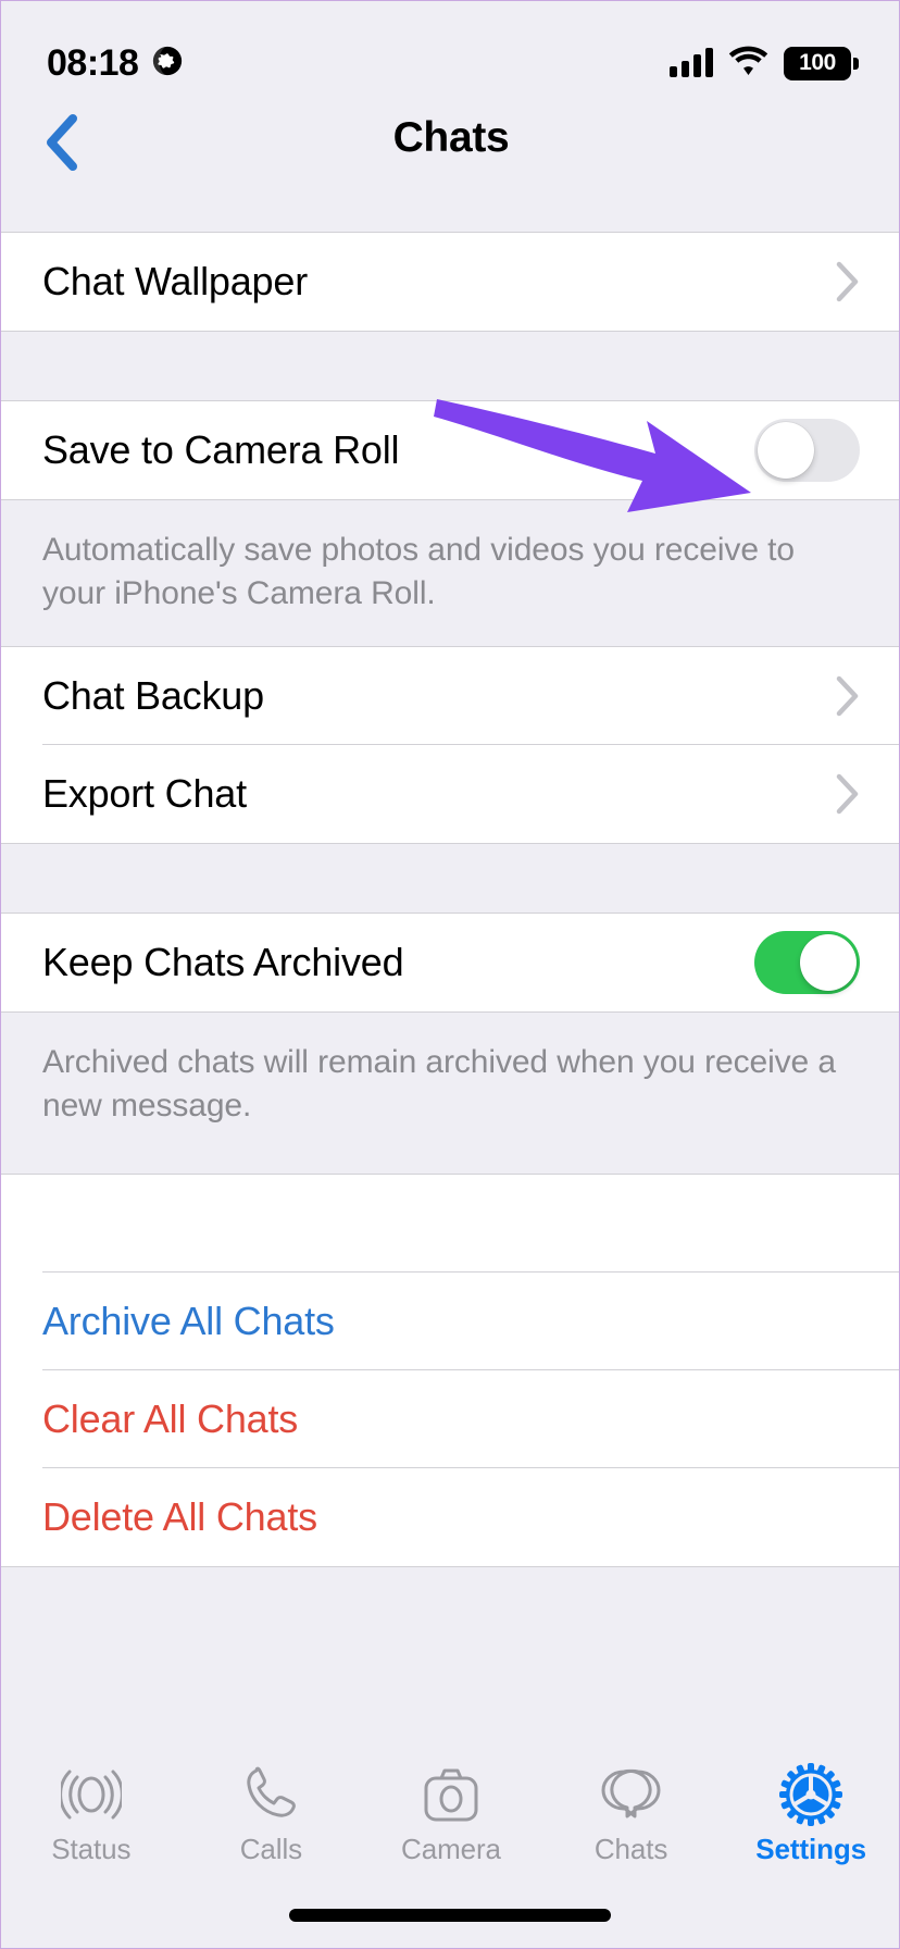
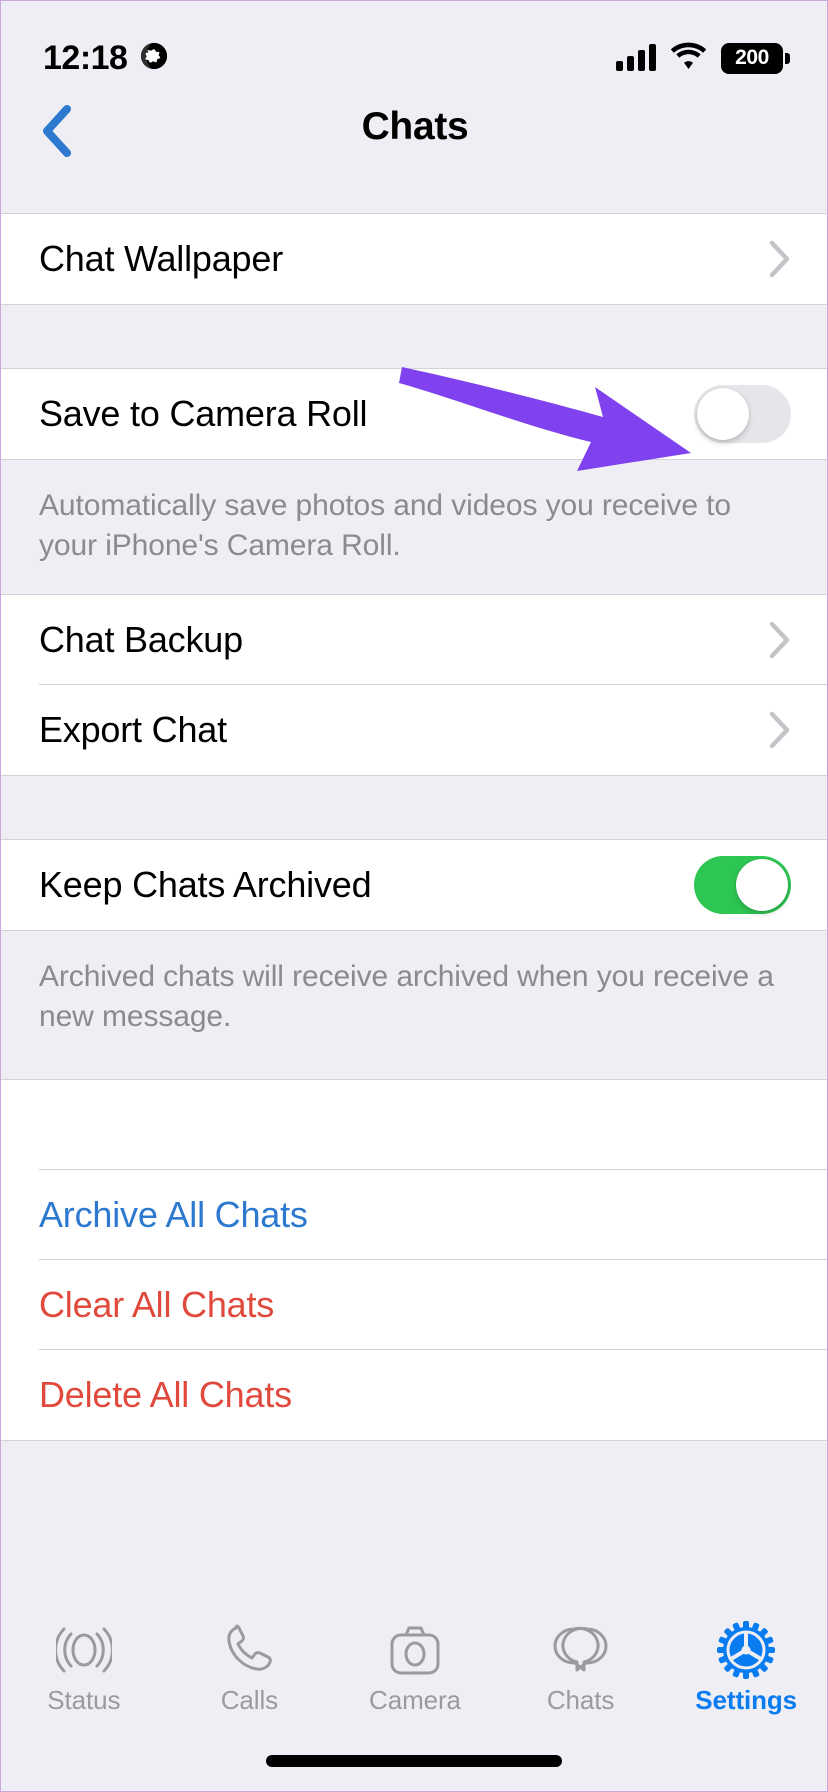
- 08:18
+ 12:18
- 100
+ 200
  Chats
  Chat Wallpaper
  Save to Camera Roll
  Automatically save photos and videos you receive to your iPhone's Camera Roll.
  Chat Backup
  Export Chat
  Keep Chats Archived
- Archived chats will remain archived when you receive a new message.
+ Archived chats will receive archived when you receive a new message.
  Archive All Chats
  Clear All Chats
  Delete All Chats
  Status
  Calls
  Camera
  Chats
  Settings
